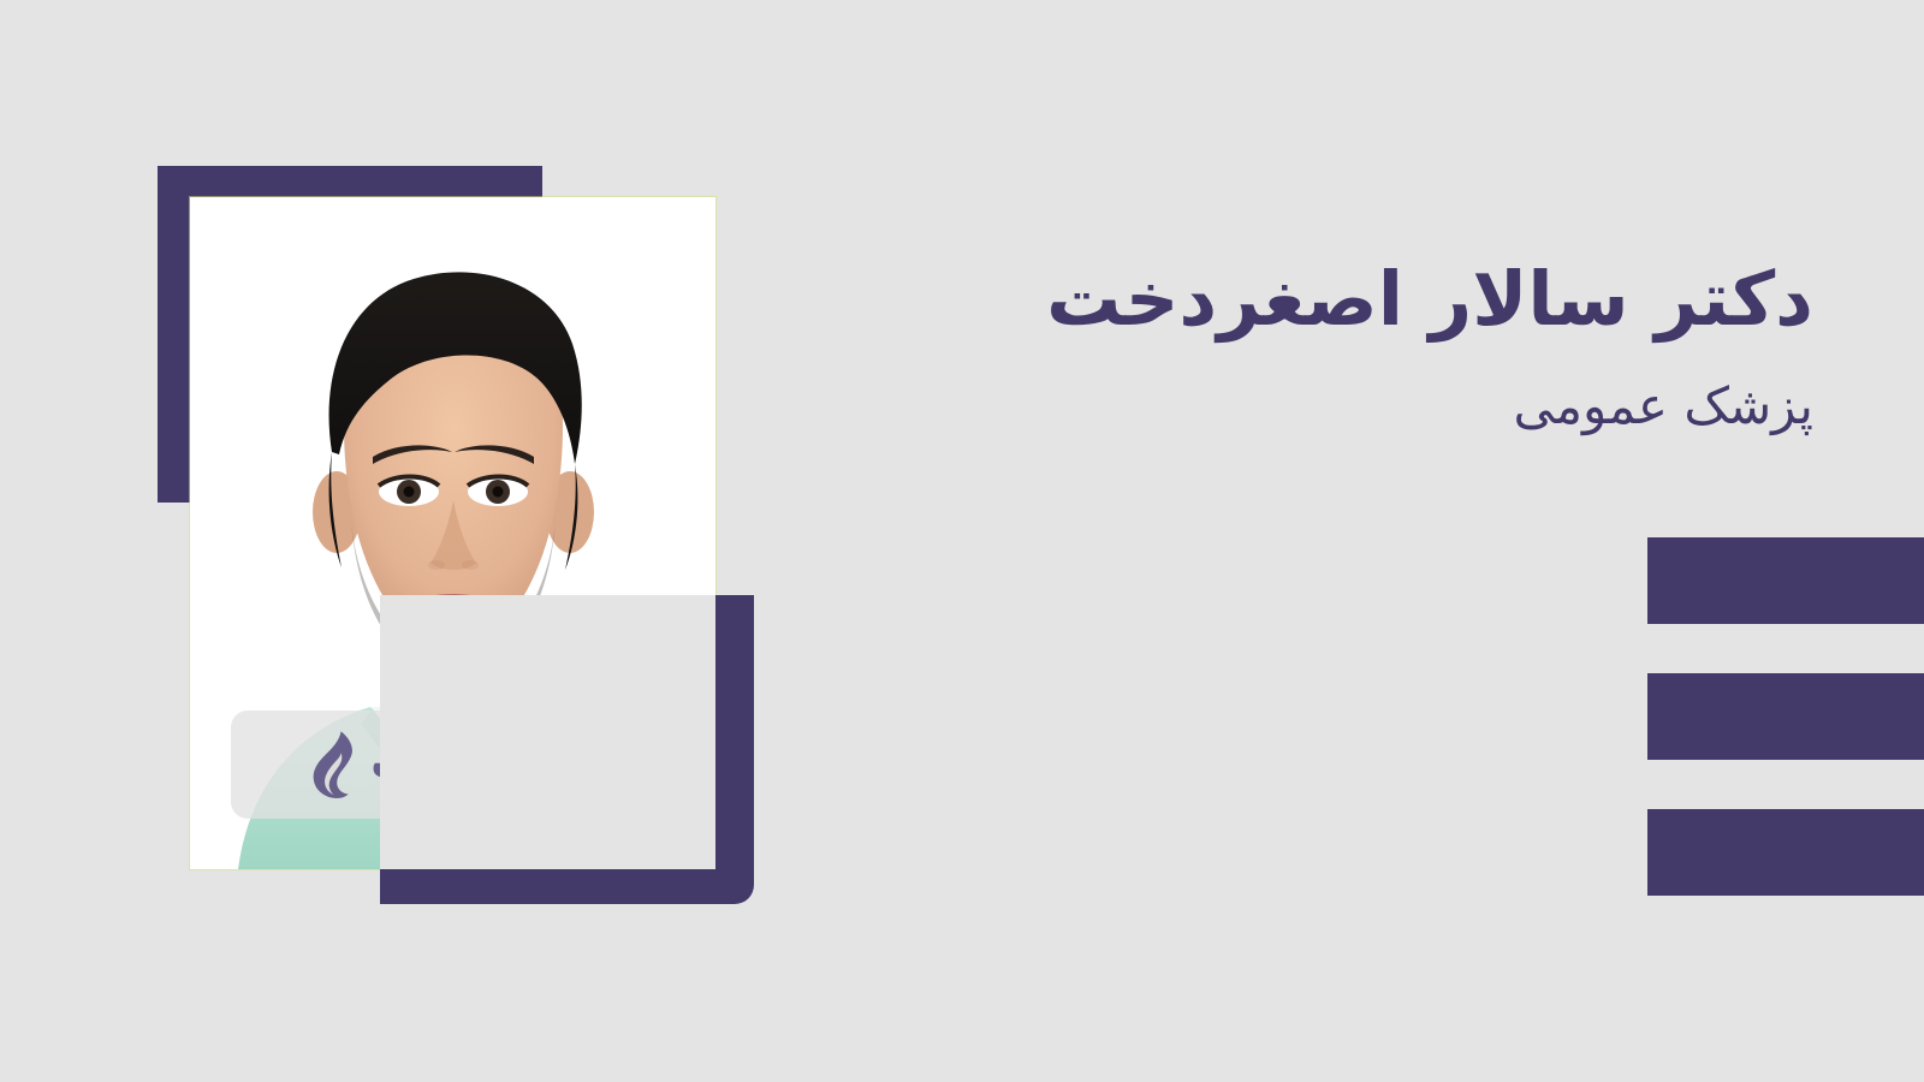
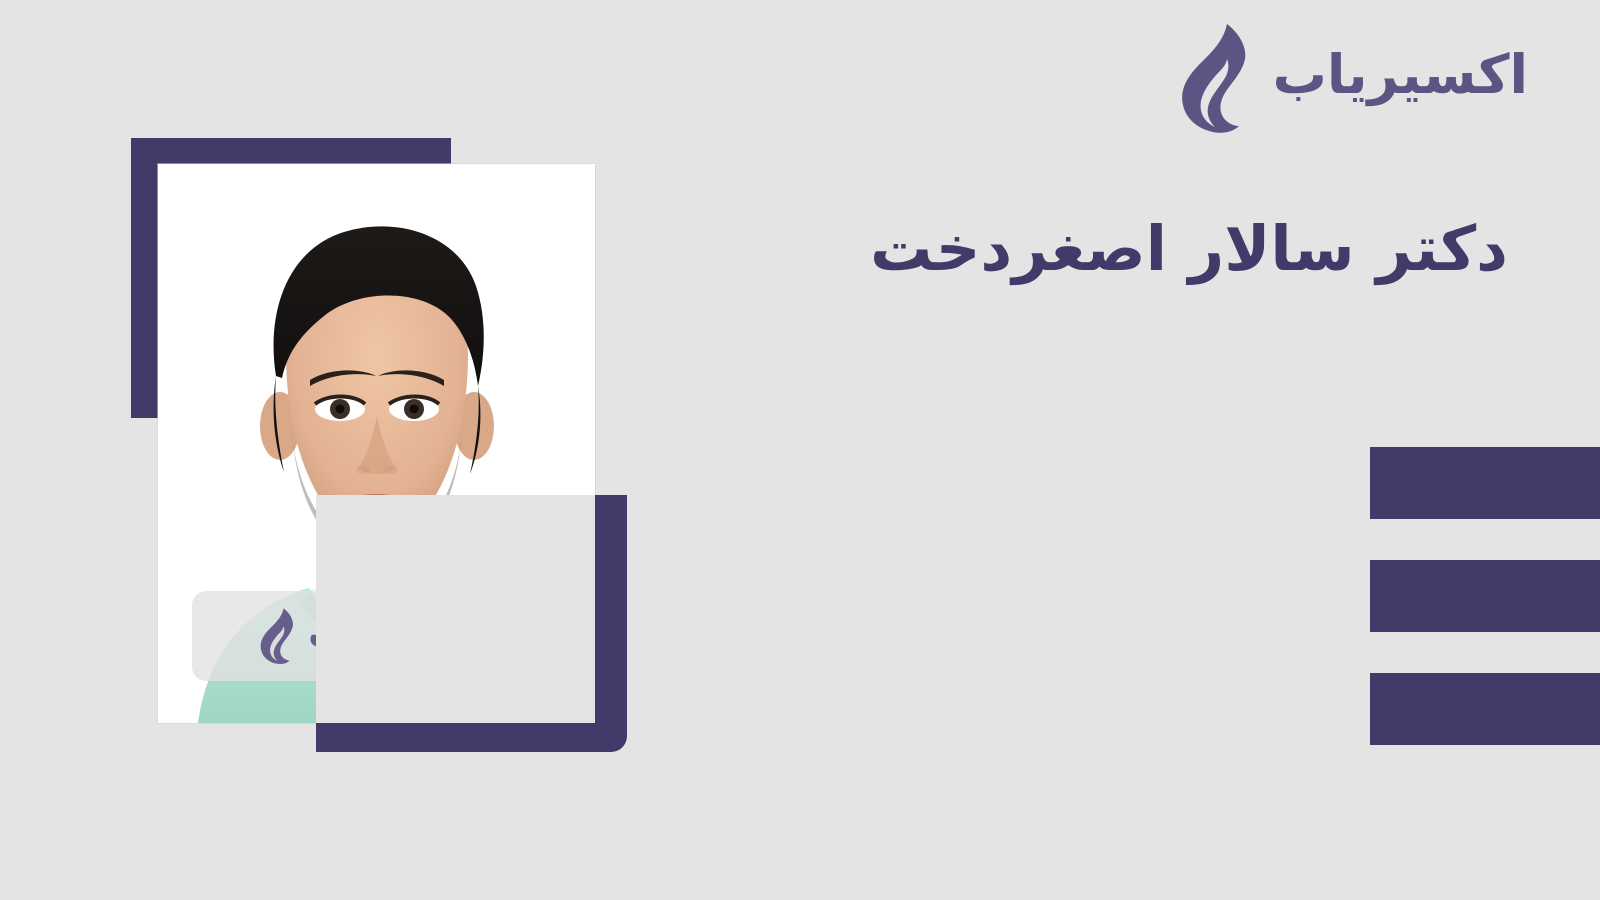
+ اکسیریاب
  دکتر سالار اصغردخت
- پزشک عمومی
